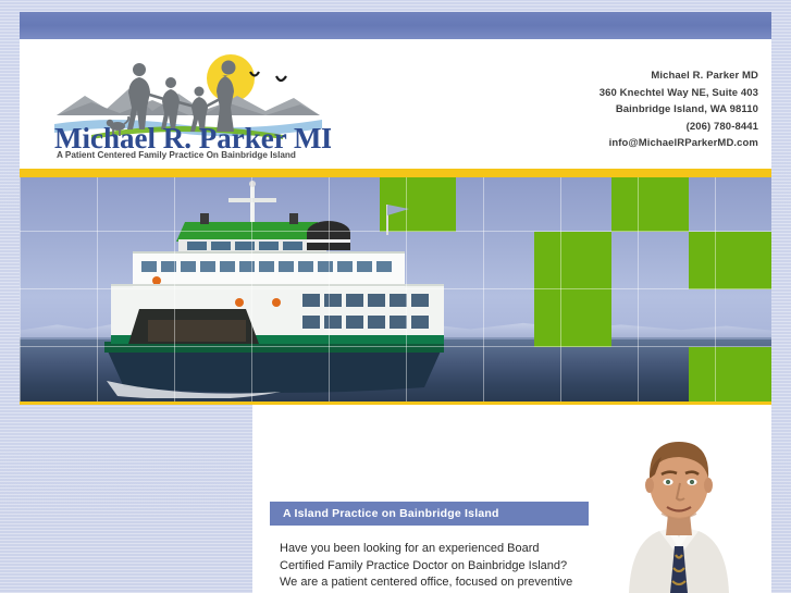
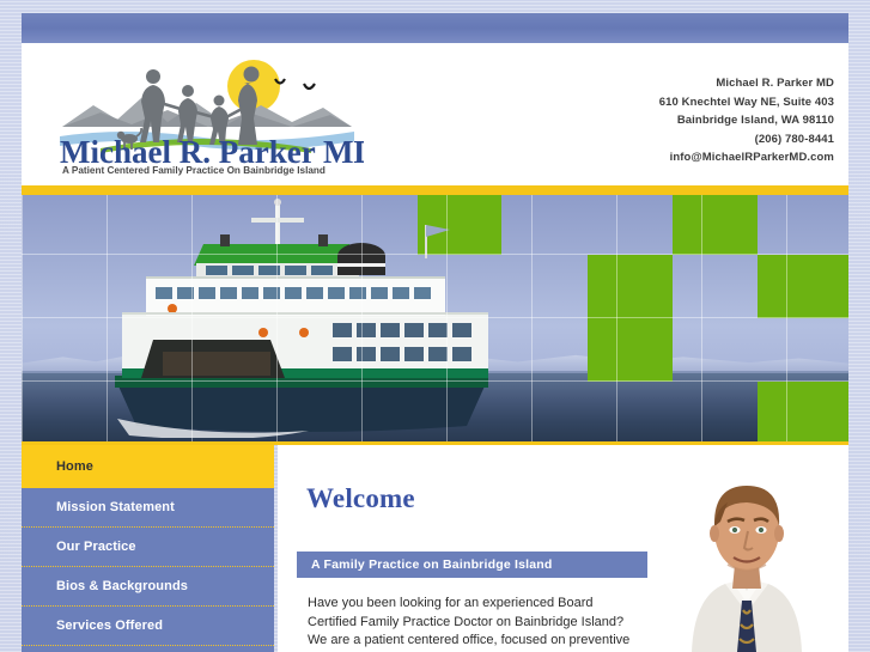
  Michael R. Parker M
  A Patient Centered Family Practice On Bainbridge Island
  Michael R. Parker MD
- 360 Knechtel Way NE, Suite 403
+ 610 Knechtel Way NE, Suite 403
  Bainbridge Island, WA 98110
  (206) 780-8441
  info@MichaelRParkerMD.com
+ Home
+ Mission Statement
+ Our Practice
+ Bios & Backgrounds
+ Services Offered
+ Welcome
- A Island Practice on Bainbridge Island
+ A Family Practice on Bainbridge Island
  Have you been looking for an experienced Board
  Certified Family Practice Doctor on Bainbridge Island?
  We are a patient centered office, focused on preventive
